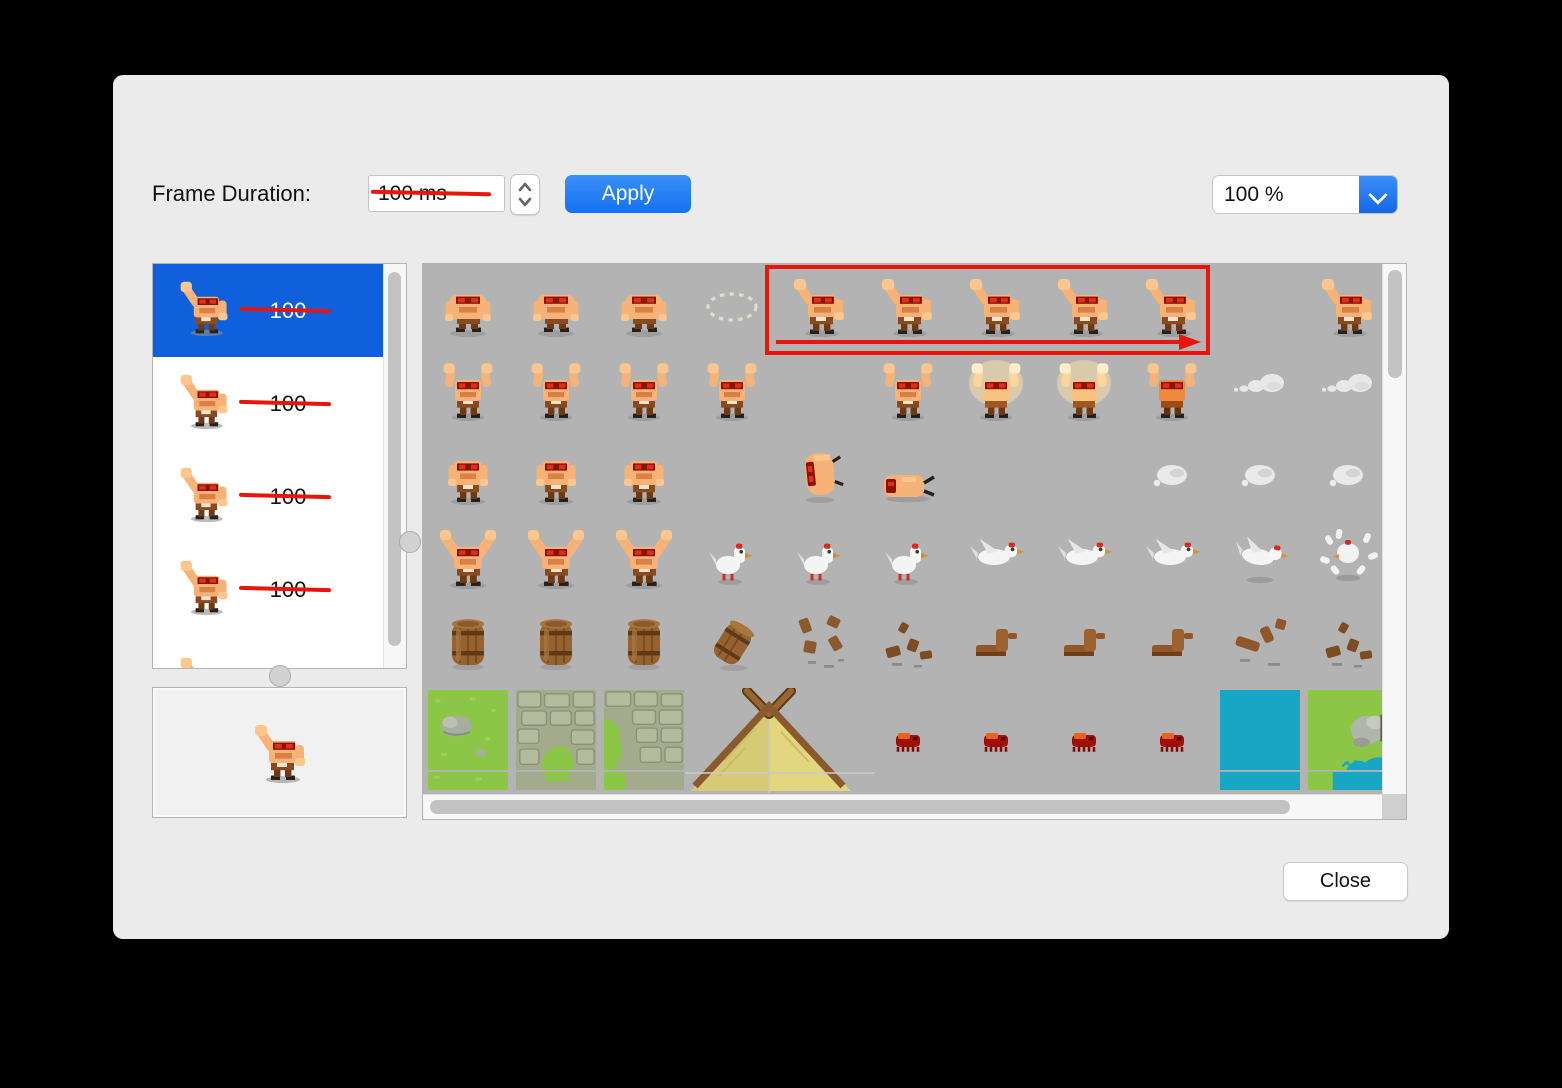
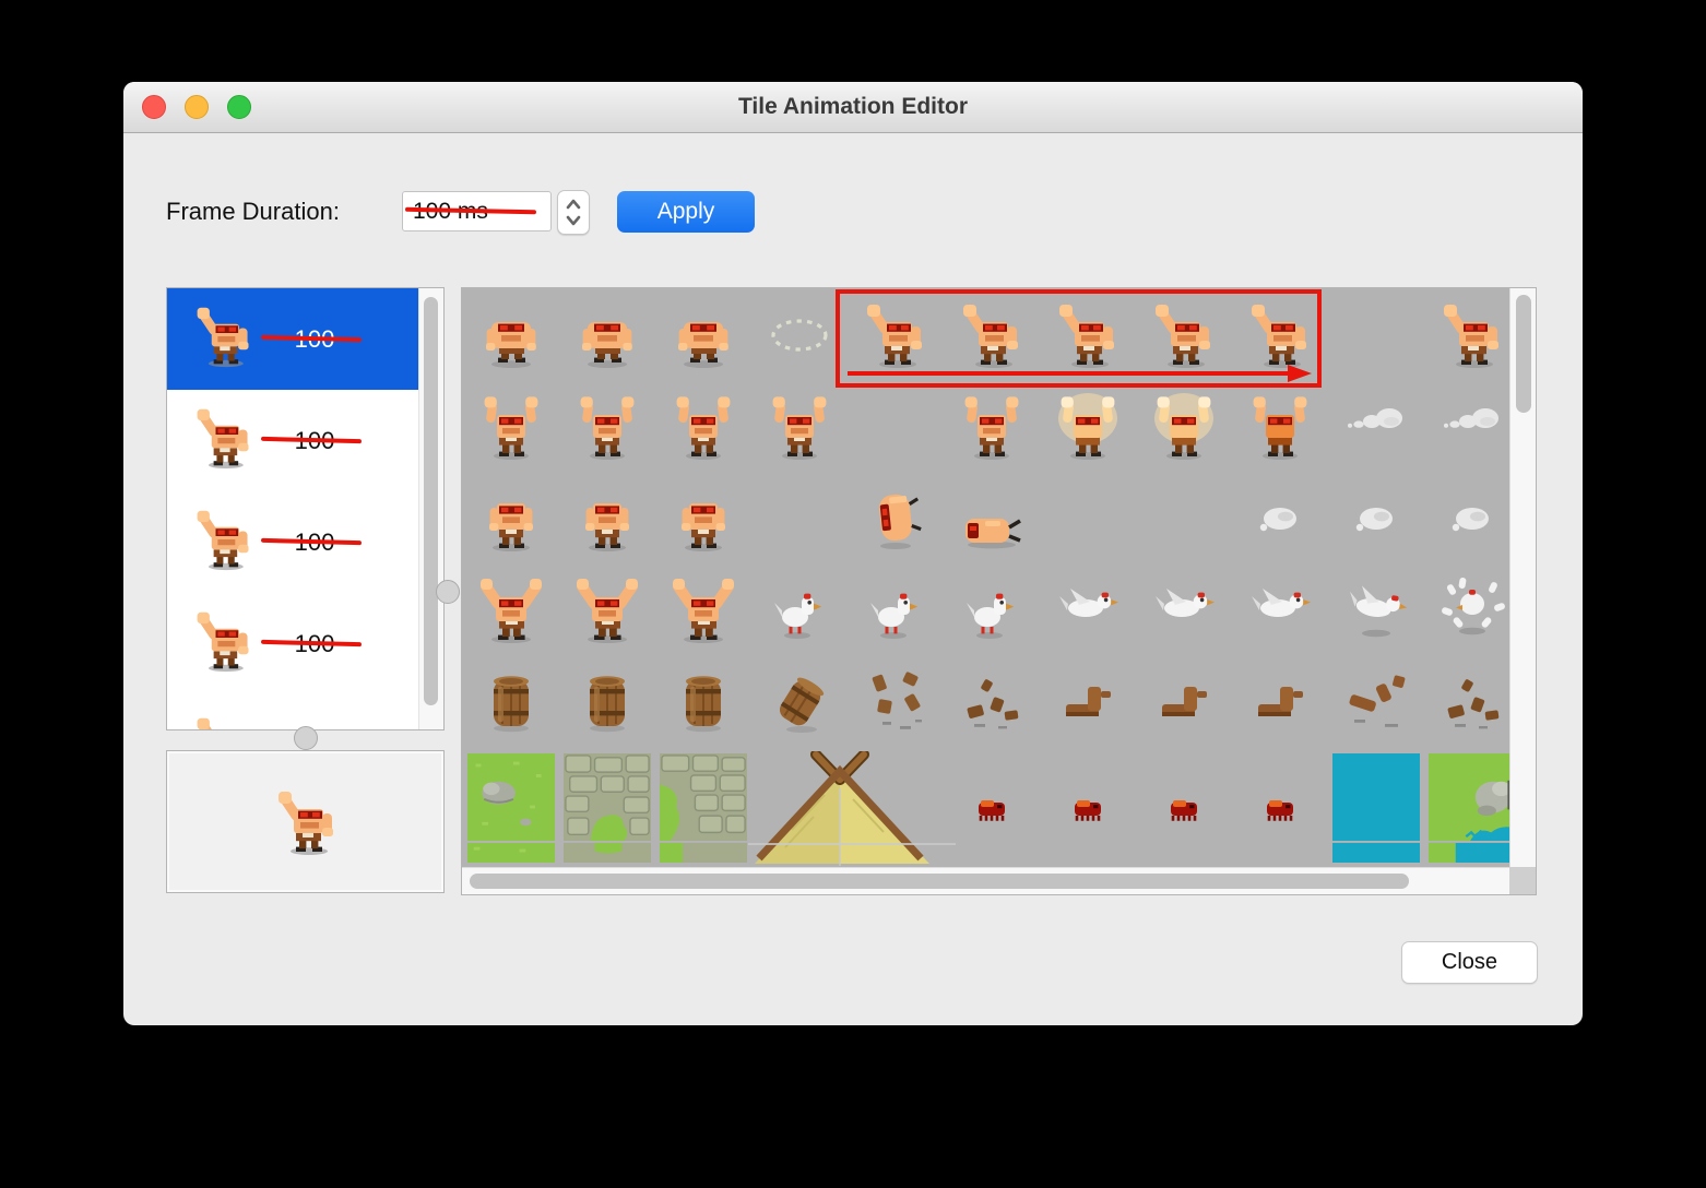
+ Tile Animation Editor
  Frame Duration:
  Apply
- 100 %
  Close
